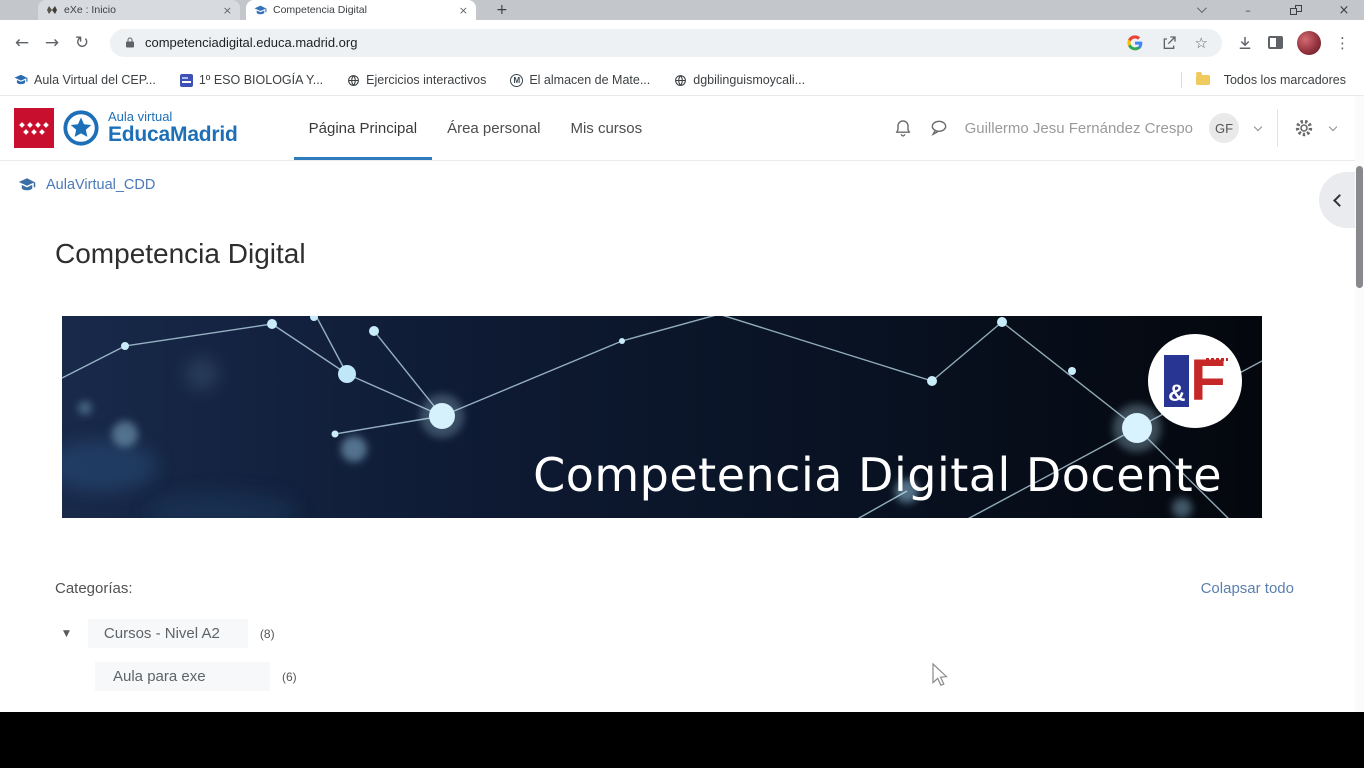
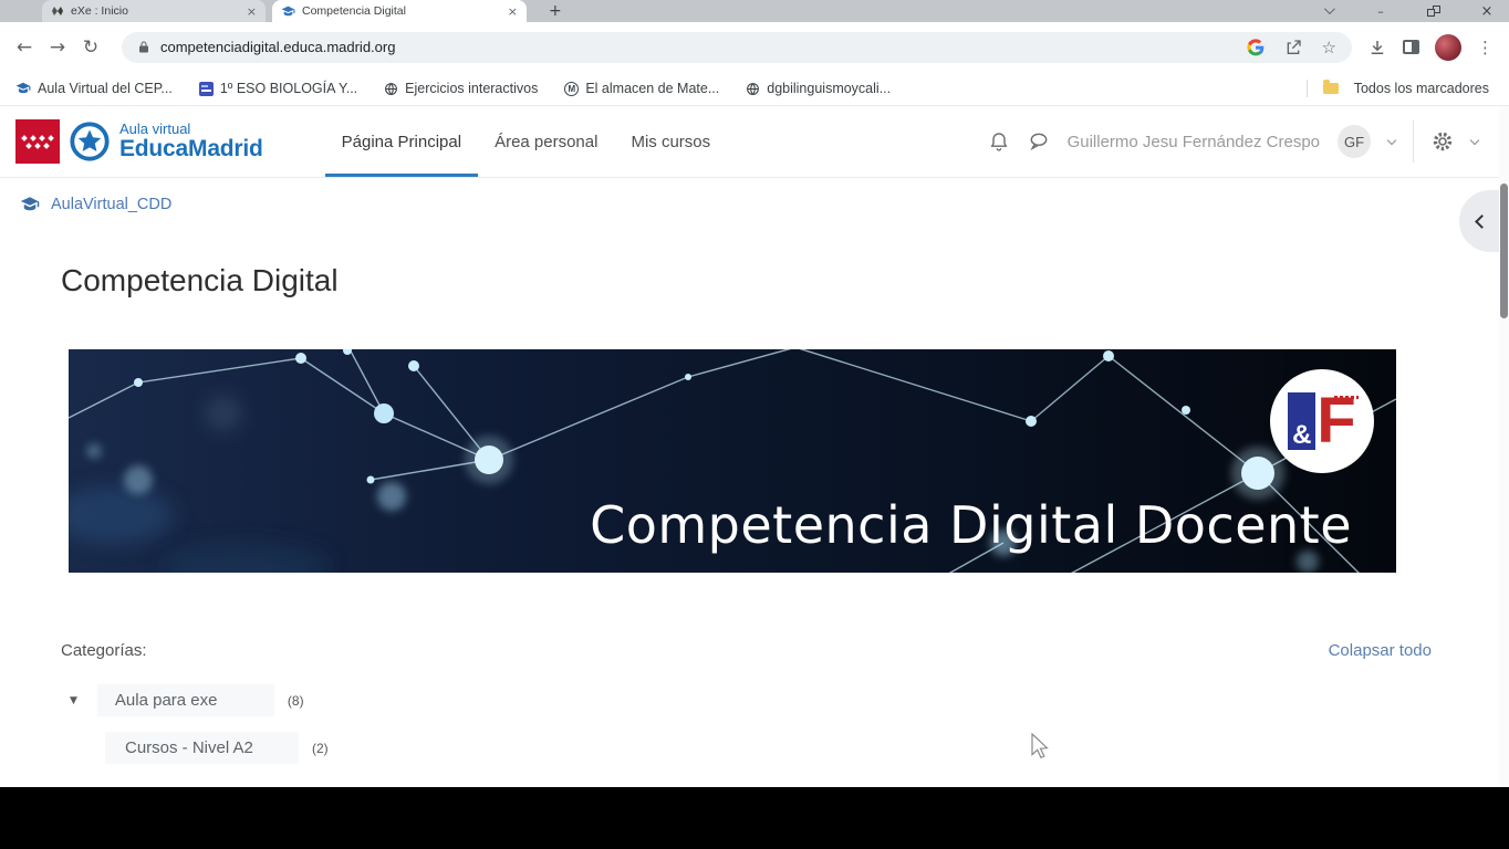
  eXe : Inicio
  ×
  Competencia Digital
  ×
  +
  –
  ×
  ←
  →
  ↻
  competenciadigital.educa.madrid.org
  ☆
  ⋮
  Aula Virtual del CEP...
  1º ESO BIOLOGÍA Y...
  Ejercicios interactivos
  M
  El almacen de Mate...
  dgbilinguismoycali...
  Todos los marcadores
  Aula virtual
  EducaMadrid
  Página Principal
  Área personal
  Mis cursos
  Guillermo Jesu Fernández Crespo
  GF
  AulaVirtual_CDD
  Competencia Digital
  &
  F
  Competencia Digital Docente
  Categorías:
  Colapsar todo
  ▼
- Cursos - Nivel A2
+ Aula para exe
  (8)
- Aula para exe
+ Cursos - Nivel A2
- (6)
+ (2)
